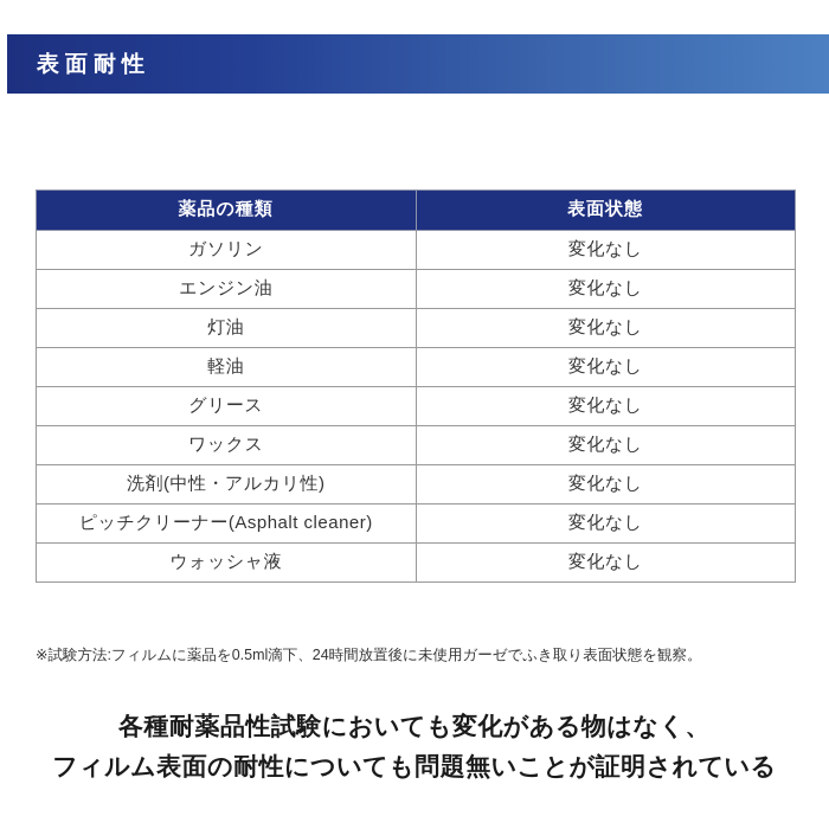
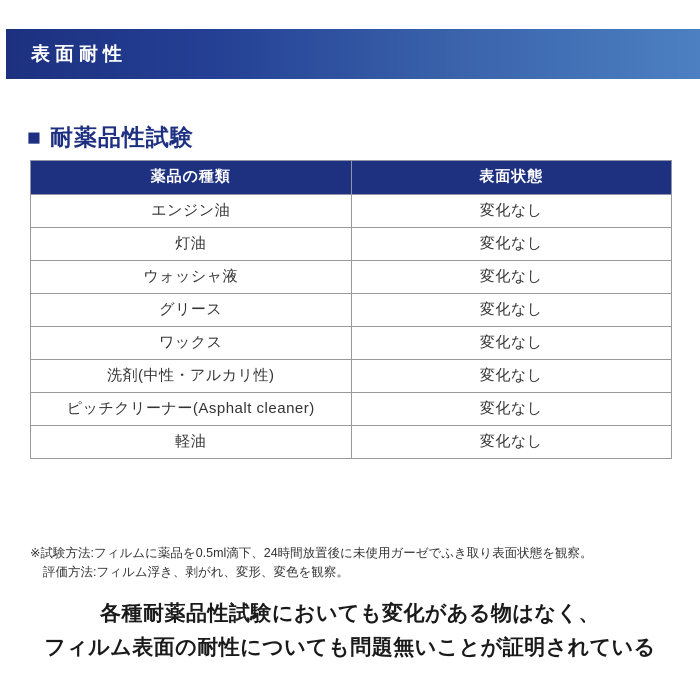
  表面耐性
+ ■ 耐薬品性試験
  薬品の種類	表面状態
- ガソリン	変化なし
  エンジン油	変化なし
  灯油	変化なし
- 軽油	変化なし
+ ウォッシャ液	変化なし
  グリース	変化なし
  ワックス	変化なし
  洗剤(中性・アルカリ性)	変化なし
  ピッチクリーナー(Asphalt cleaner)	変化なし
- ウォッシャ液	変化なし
+ 軽油	変化なし
  ※試験方法:フィルムに薬品を0.5ml滴下、24時間放置後に未使用ガーゼでふき取り表面状態を観察。
+ 評価方法:フィルム浮き、剥がれ、変形、変色を観察。
  各種耐薬品性試験においても変化がある物はなく、
  フィルム表面の耐性についても問題無いことが証明されている
